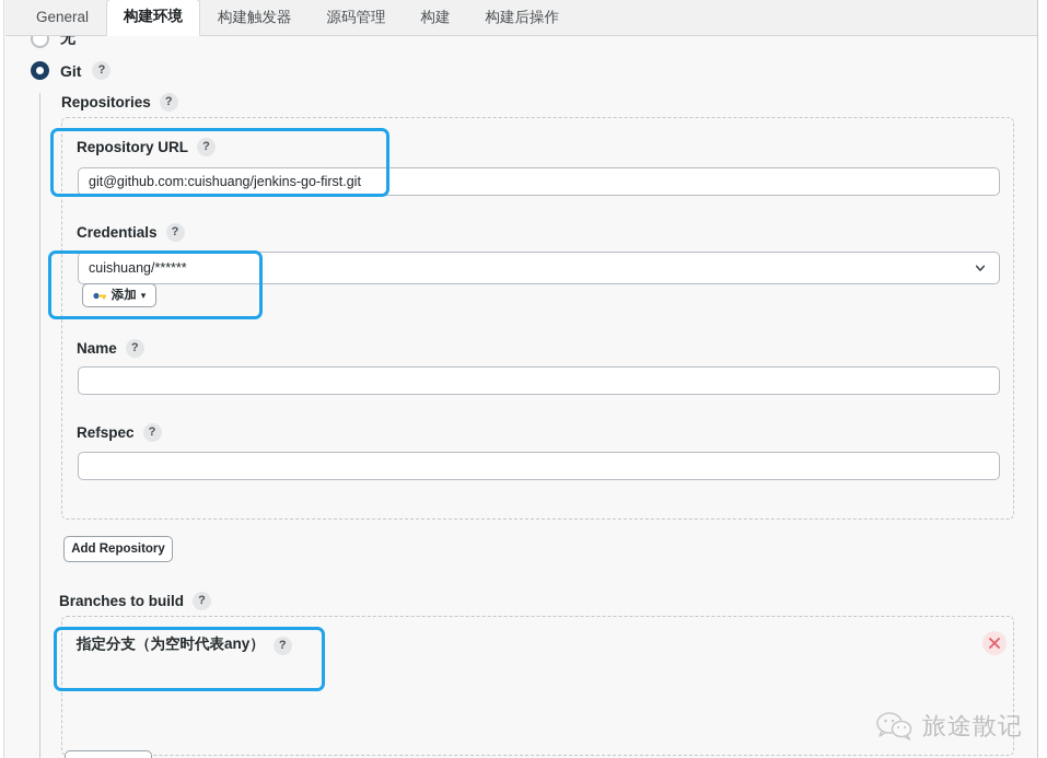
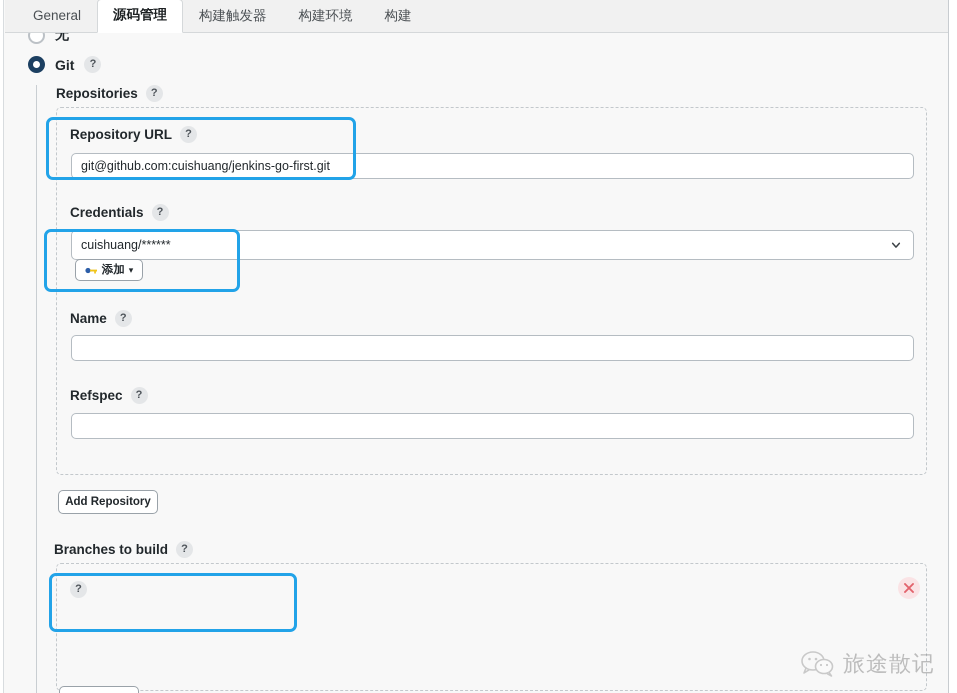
  General
- 构建环境
+ 源码管理
  构建触发器
- 源码管理
+ 构建环境
  构建
- 构建后操作
  无
  Git
  ?
  Repositories
  ?
  Repository URL
  ?
  git@github.com:cuishuang/jenkins-go-first.git
  Credentials
  ?
  cuishuang/******
  添加
  ▾
  Name
  ?
  Refspec
  ?
  Add Repository
  Branches to build
  ?
- 指定分支（为空时代表any）
  ?
  旅途散记
